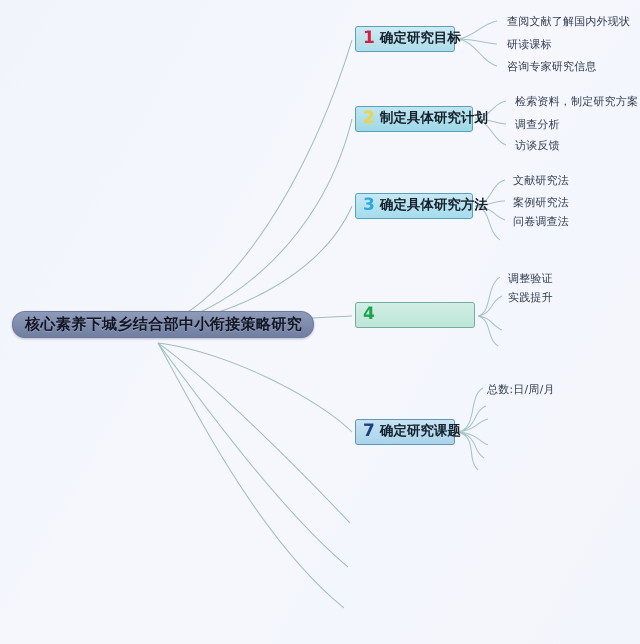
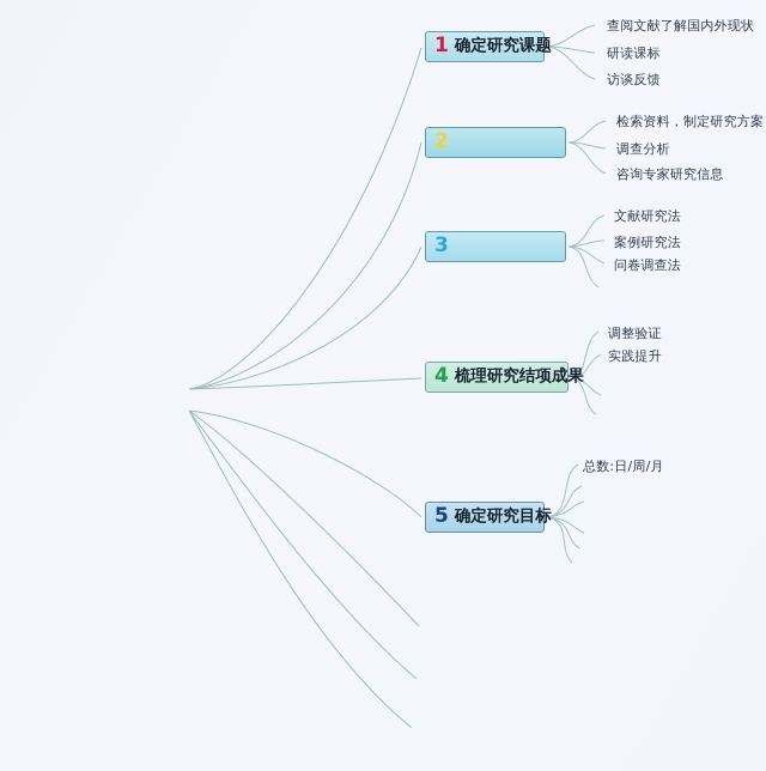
- 核心素养下城乡结合部中小衔接策略研究
  1
- 确定研究目标
+ 确定研究课题
  查阅文献了解国内外现状
  研读课标
- 咨询专家研究信息
+ 访谈反馈
  2
- 制定具体研究计划
  检索资料，制定研究方案
  调查分析
- 访谈反馈
+ 咨询专家研究信息
  3
- 确定具体研究方法
  文献研究法
  案例研究法
  问卷调查法
  4
+ 梳理研究结项成果
  调整验证
  实践提升
- 7
+ 5
- 确定研究课题
+ 确定研究目标
  总数:日/周/月
